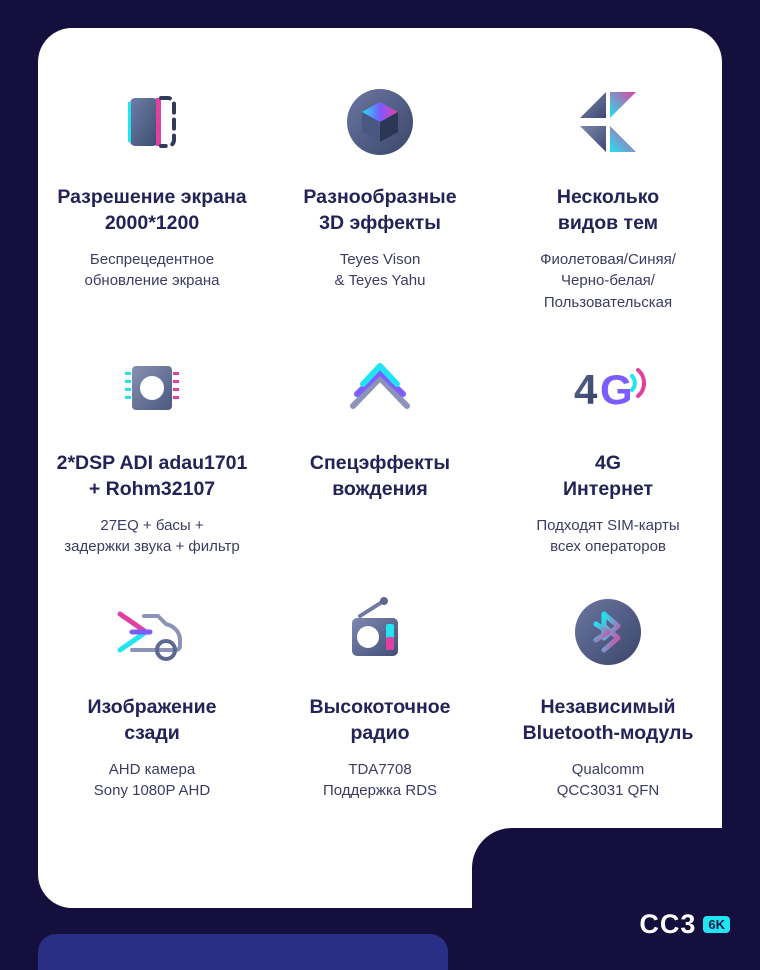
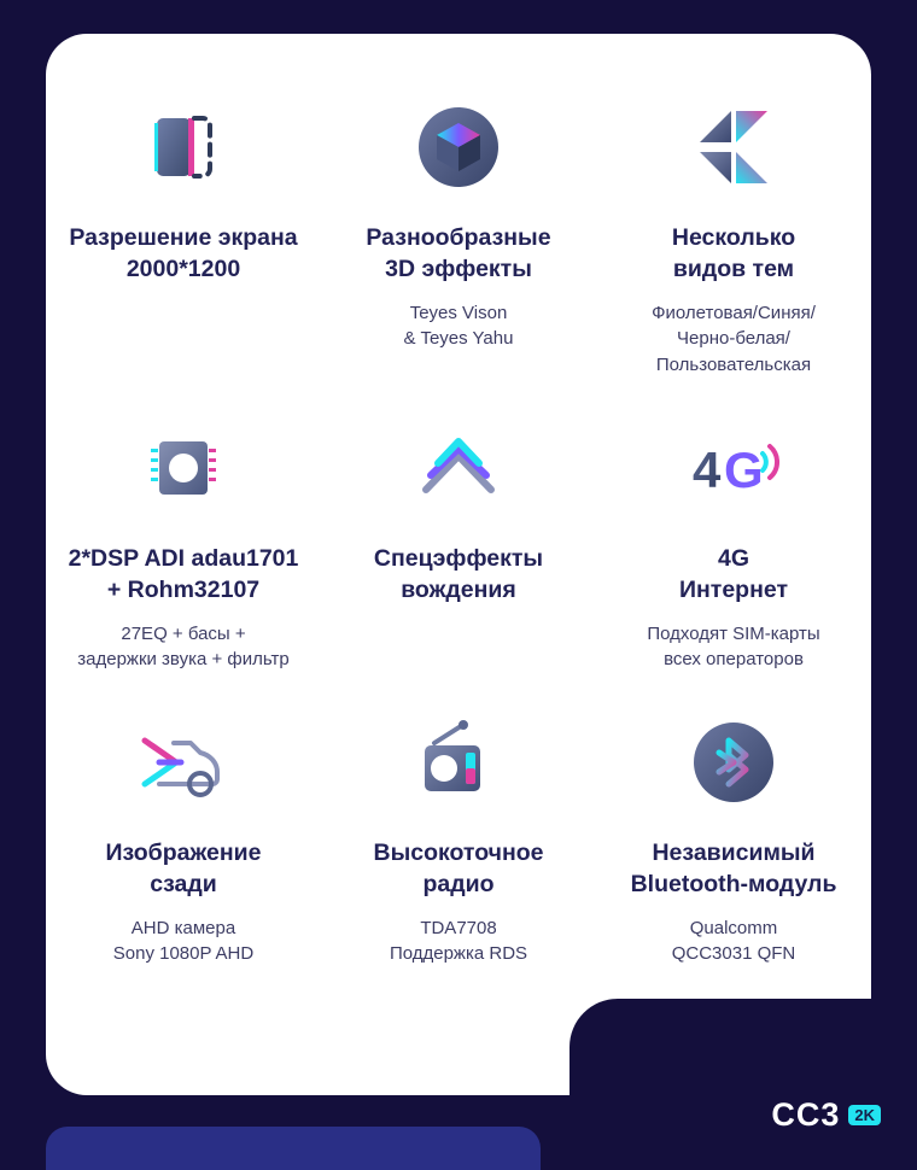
  Разрешение экрана
  2000*1200
- Беспрецедентное
- обновление экрана
  Разнообразные
  3D эффекты
  Teyes Vison
  & Teyes Yahu
  Несколько
  видов тем
  Фиолетовая/Синяя/
  Черно-белая/
  Пользовательская
  2*DSP ADI adau1701
  + Rohm32107
  27EQ + басы +
  задержки звука + фильтр
  Спецэффекты
  вождения
  4
  G
  4G
  Интернет
  Подходят SIM-карты
  всех операторов
  Изображение
  сзади
  AHD камера
  Sony 1080P AHD
  Высокоточное
  радио
  TDA7708
  Поддержка RDS
  Независимый
  Bluetooth-модуль
  Qualcomm
  QCC3031 QFN
  CC3
- 6K
+ 2K
